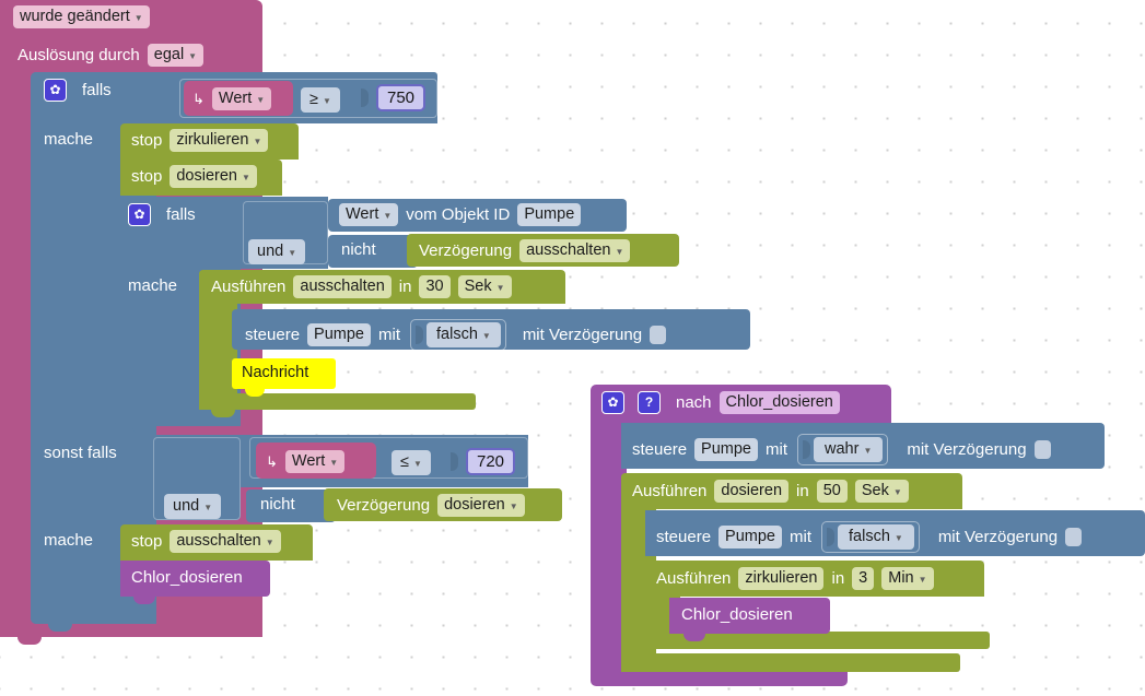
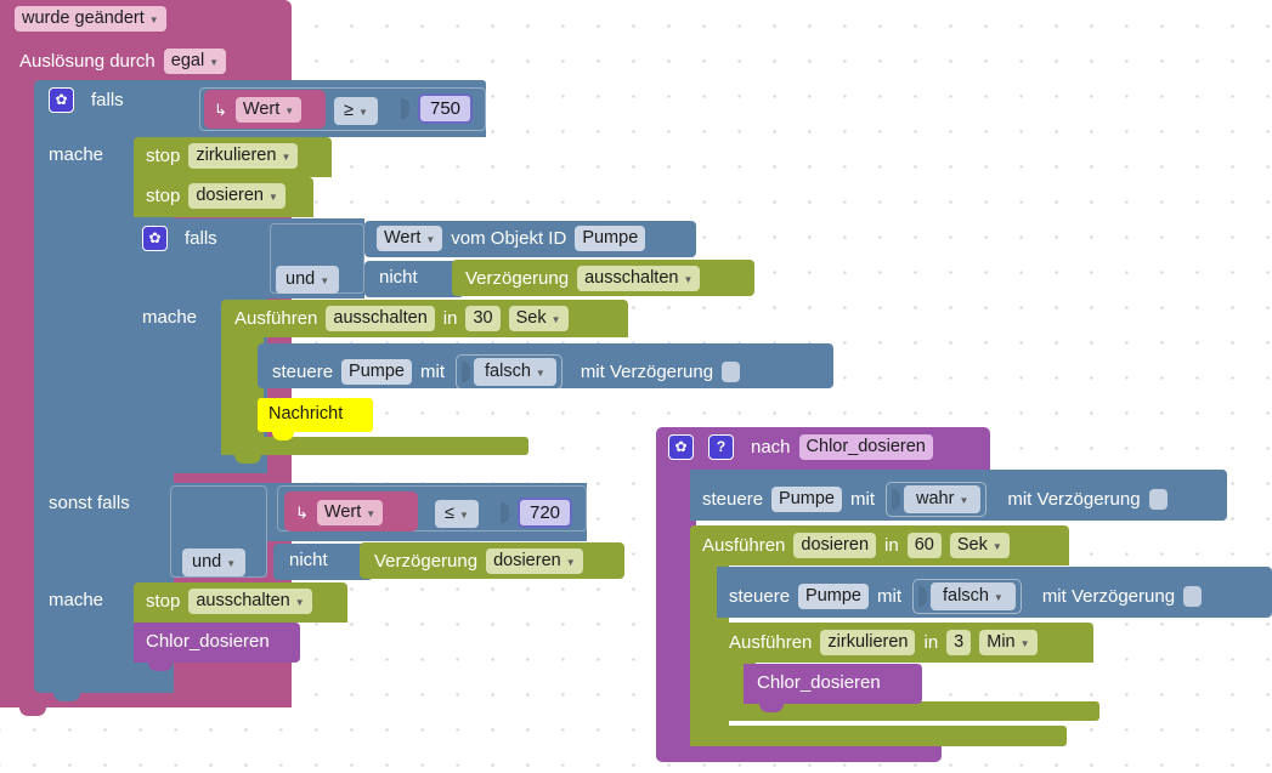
  wurde geändert
  ▼
  Auslösung durch
  egal
  ▼
  ✿
  falls
  ↳
  Wert
  ▼
  ≥
  ▼
  750
  mache
  stop
  zirkulieren
  ▼
  stop
  dosieren
  ▼
  ✿
  falls
  Wert
  ▼
  vom Objekt ID
  Pumpe
  und
  ▼
  nicht
  Verzögerung
  ausschalten
  ▼
  mache
  Ausführen
  ausschalten
  in
  30
  Sek
  ▼
  steuere
  Pumpe
  mit
  falsch
  ▼
  mit Verzögerung
  Nachricht
  sonst falls
  ↳
  Wert
  ▼
  ≤
  ▼
  720
  und
  ▼
  nicht
  Verzögerung
  dosieren
  ▼
  mache
  stop
  ausschalten
  ▼
  Chlor_dosieren
  ✿
  ?
  nach
  Chlor_dosieren
  steuere
  Pumpe
  mit
  wahr
  ▼
  mit Verzögerung
  Ausführen
  dosieren
  in
- 50
+ 60
  Sek
  ▼
  steuere
  Pumpe
  mit
  falsch
  ▼
  mit Verzögerung
  Ausführen
  zirkulieren
  in
  3
  Min
  ▼
  Chlor_dosieren
